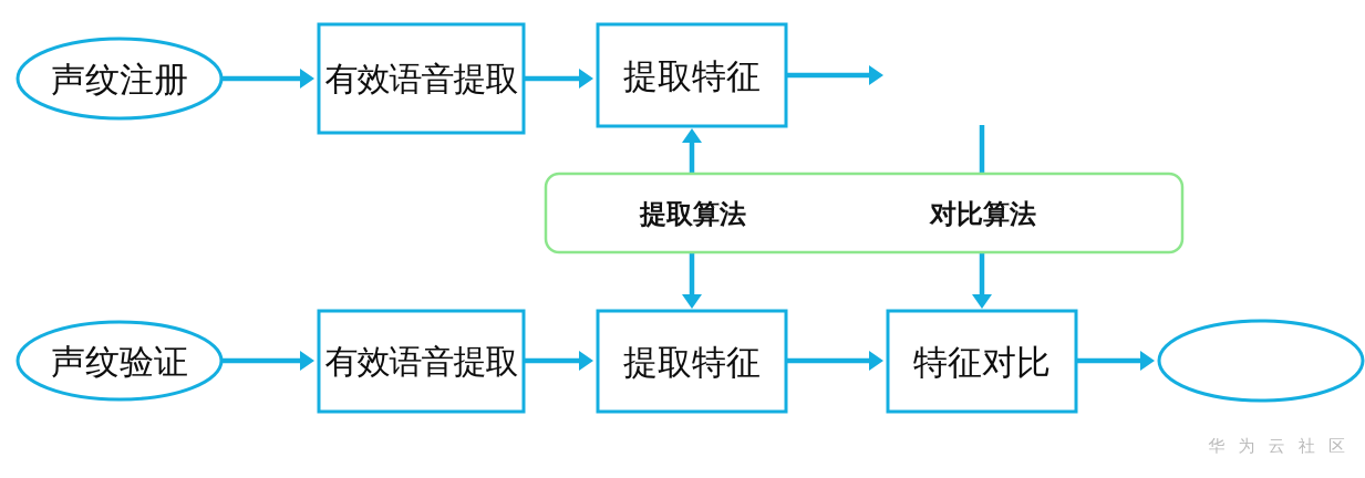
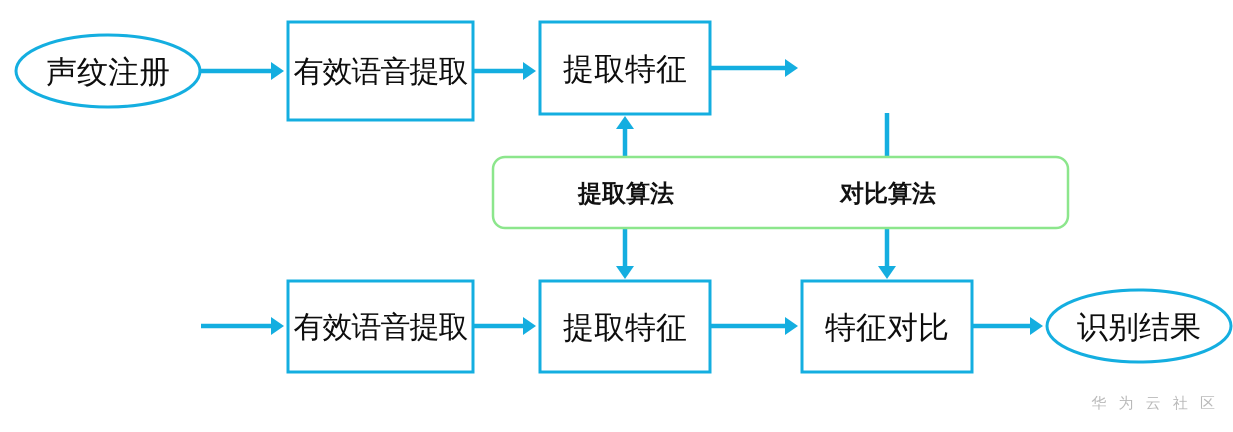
  提取算法
  对比算法
  声纹注册
  有效语音提取
  提取特征
- 声纹验证
  有效语音提取
  提取特征
  特征对比
+ 识别结果
  华 为 云 社 区
